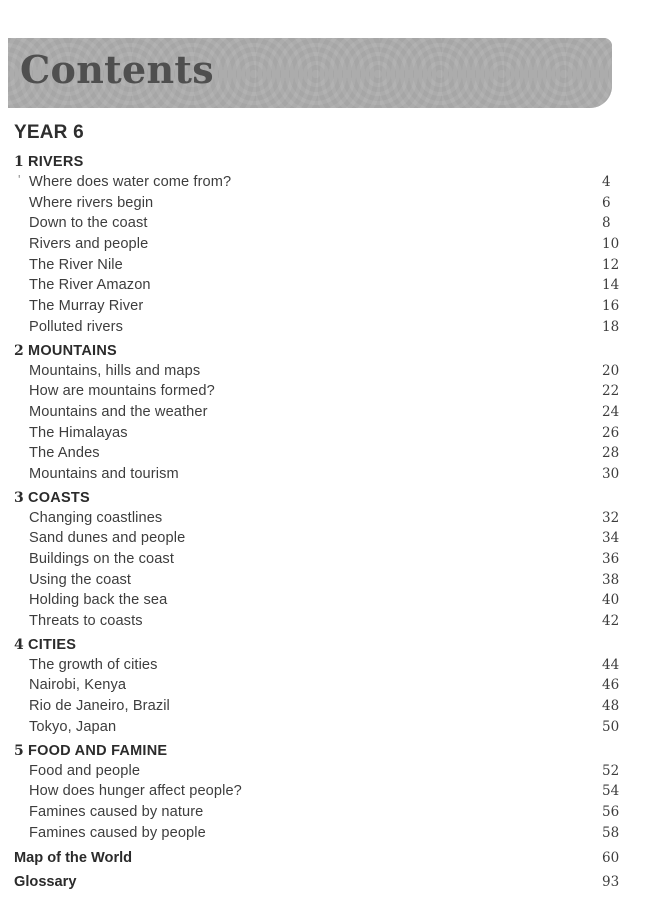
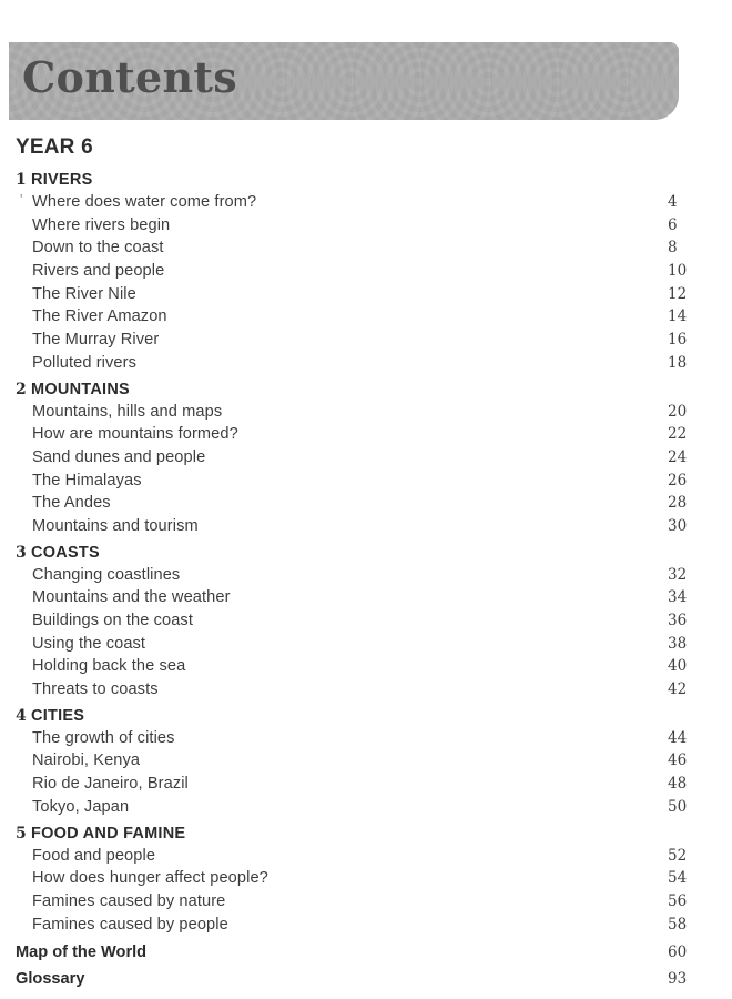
  Contents
  YEAR 6
  1
  RIVERS
  Where does water come from?
  4
  Where rivers begin
  6
  Down to the coast
  8
  Rivers and people
  10
  The River Nile
  12
  The River Amazon
  14
  The Murray River
  16
  Polluted rivers
  18
  2
  MOUNTAINS
  Mountains, hills and maps
  20
  How are mountains formed?
  22
- Mountains and the weather
+ Sand dunes and people
  24
  The Himalayas
  26
  The Andes
  28
  Mountains and tourism
  30
  3
  COASTS
  Changing coastlines
  32
- Sand dunes and people
+ Mountains and the weather
  34
  Buildings on the coast
  36
  Using the coast
  38
  Holding back the sea
  40
  Threats to coasts
  42
  4
  CITIES
  The growth of cities
  44
  Nairobi, Kenya
  46
  Rio de Janeiro, Brazil
  48
  Tokyo, Japan
  50
  5
  FOOD AND FAMINE
  Food and people
  52
  How does hunger affect people?
  54
  Famines caused by nature
  56
  Famines caused by people
  58
  Map of the World
  60
  Glossary
  93
